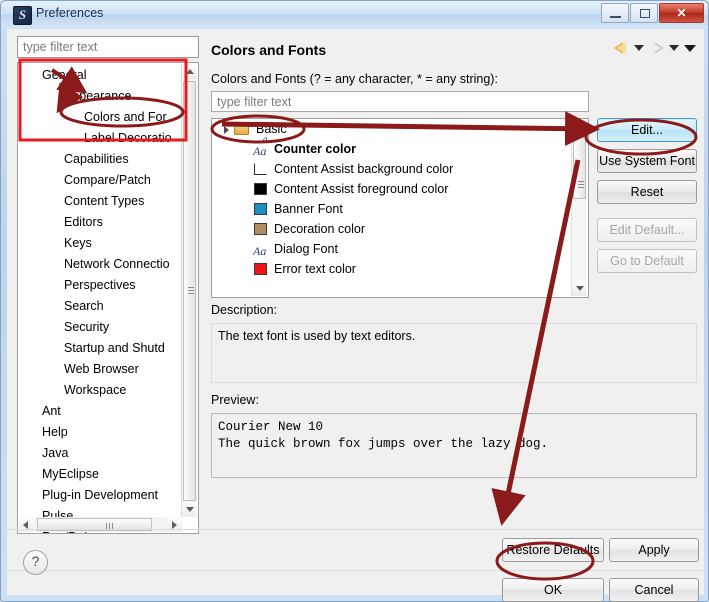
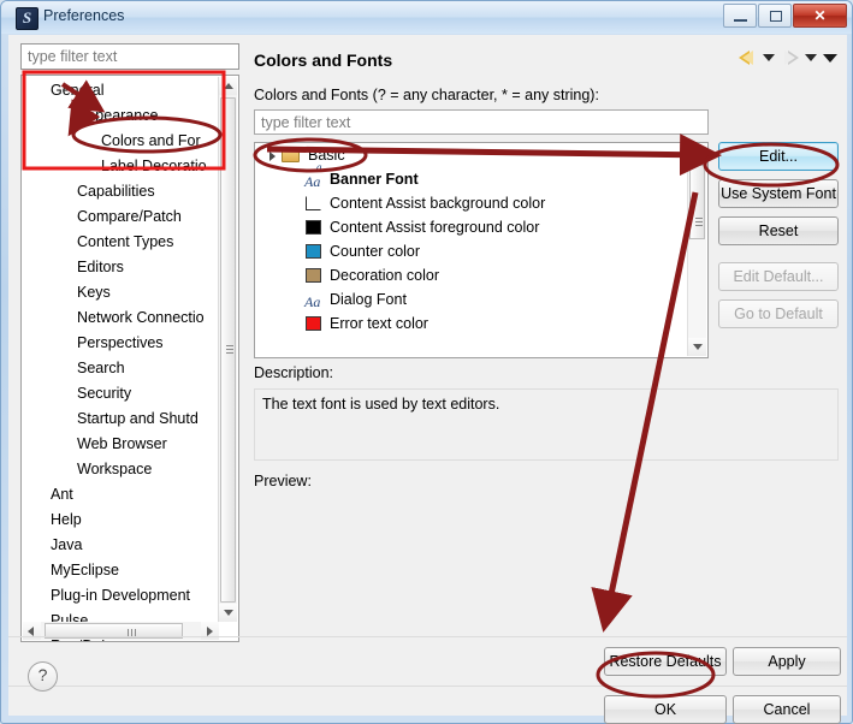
  S
  Preferences
  ✕
  type filter text
  Geeral
  ppearance
  Colors and For
  Label Decoratio
  Capabilities
  Compare/Patch
  Content Types
  Editors
  Keys
  Network Connectio
  Perspectives
  Search
  Security
  Startup and Shutd
  Web Browser
  Workspace
  Ant
  Help
  Java
  MyEclipse
  Plug-in Development
  Pulse
  Colors and Fonts
  Colors and Fonts (? = any character, * = any string):
  type filter text
  a
  Basic
  Aa
- Counter color
+ Banner Font
  Content Assist background color
  Content Assist foreground color
- Banner Font
+ Counter color
  Decoration color
  Aa
  Dialog Font
  Error text color
  Edit...
  Use System Font
  Reset
  Edit Default...
  Go to Default
  Description:
  The text font is used by text editors.
  Preview:
- Courier New 10
- The quick brown fox jumps over the lazy dog.
  Restore Defalts
  Apply
  OK
  Cancel
  ?
